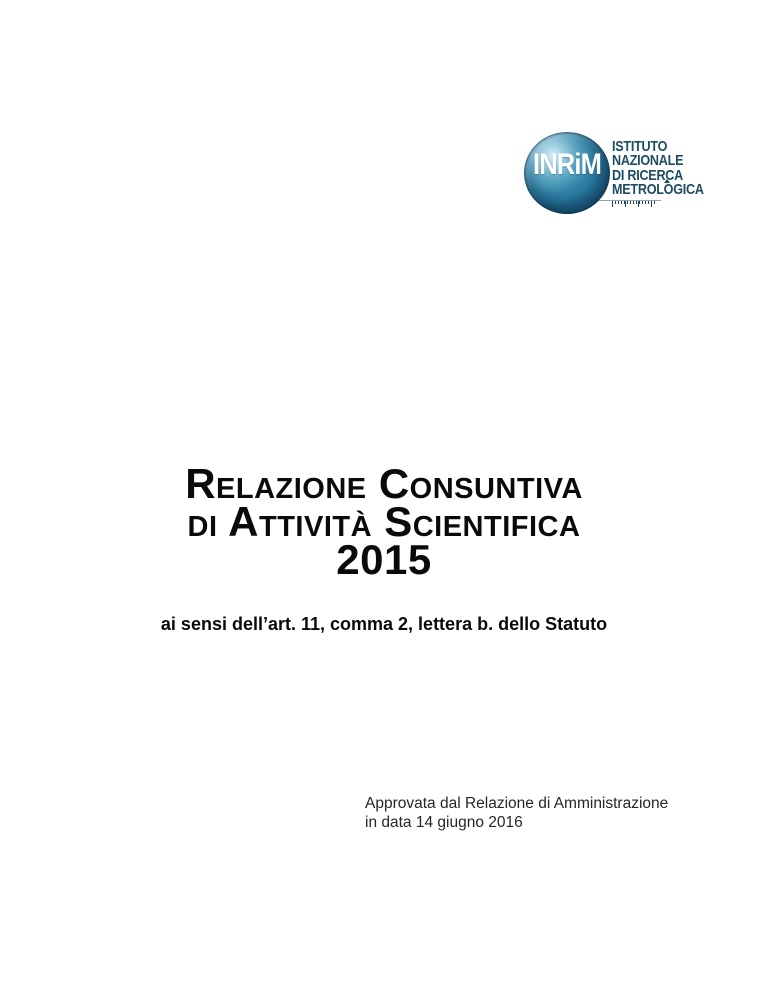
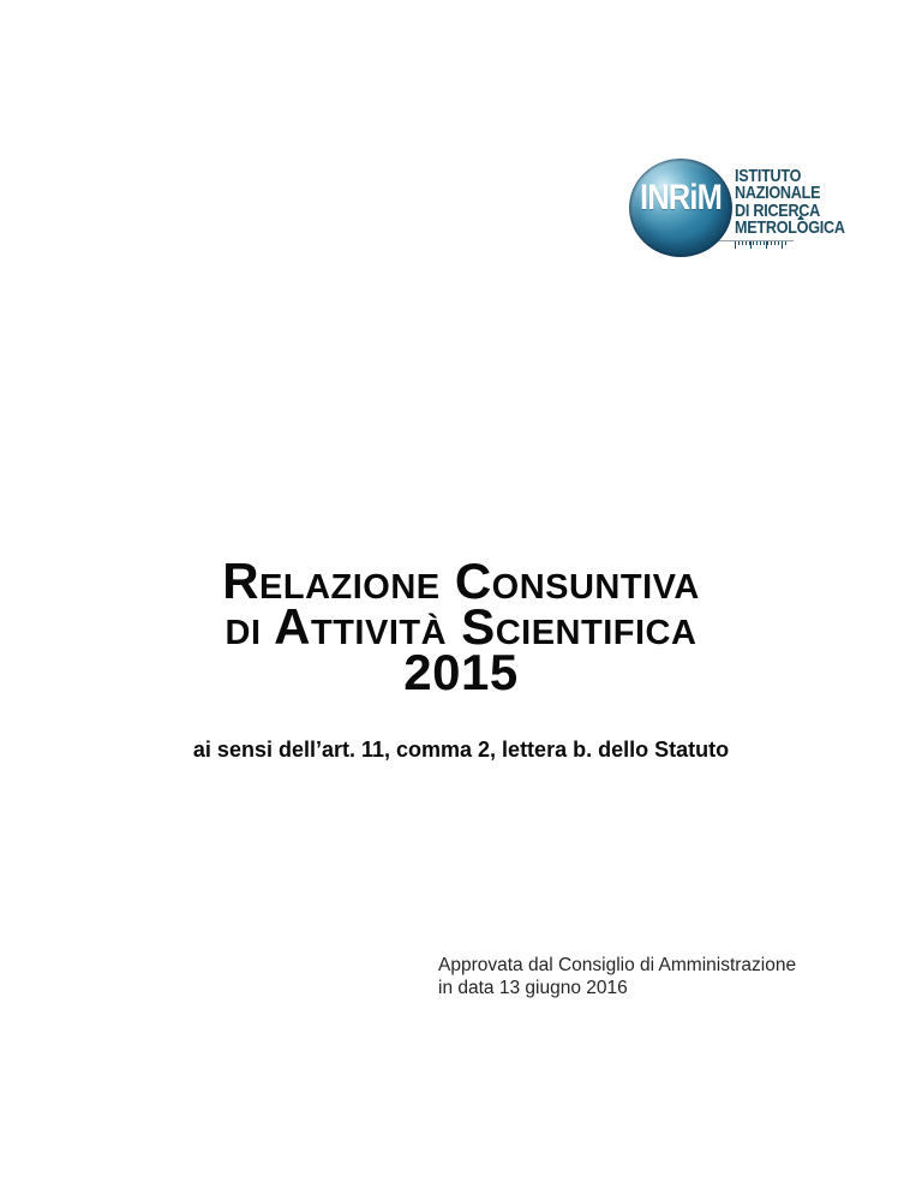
  INRiM
  ISTITUTO
  NAZIONALE
  DI RICERCA
  METROLOGICA
  Relazione Consuntiva
  di Attività Scientifica
  2015
  ai sensi dell’art. 11, comma 2, lettera b. dello Statuto
- Approvata dal Relazione di Amministrazione
+ Approvata dal Consiglio di Amministrazione
- in data 14 giugno 2016
+ in data 13 giugno 2016
